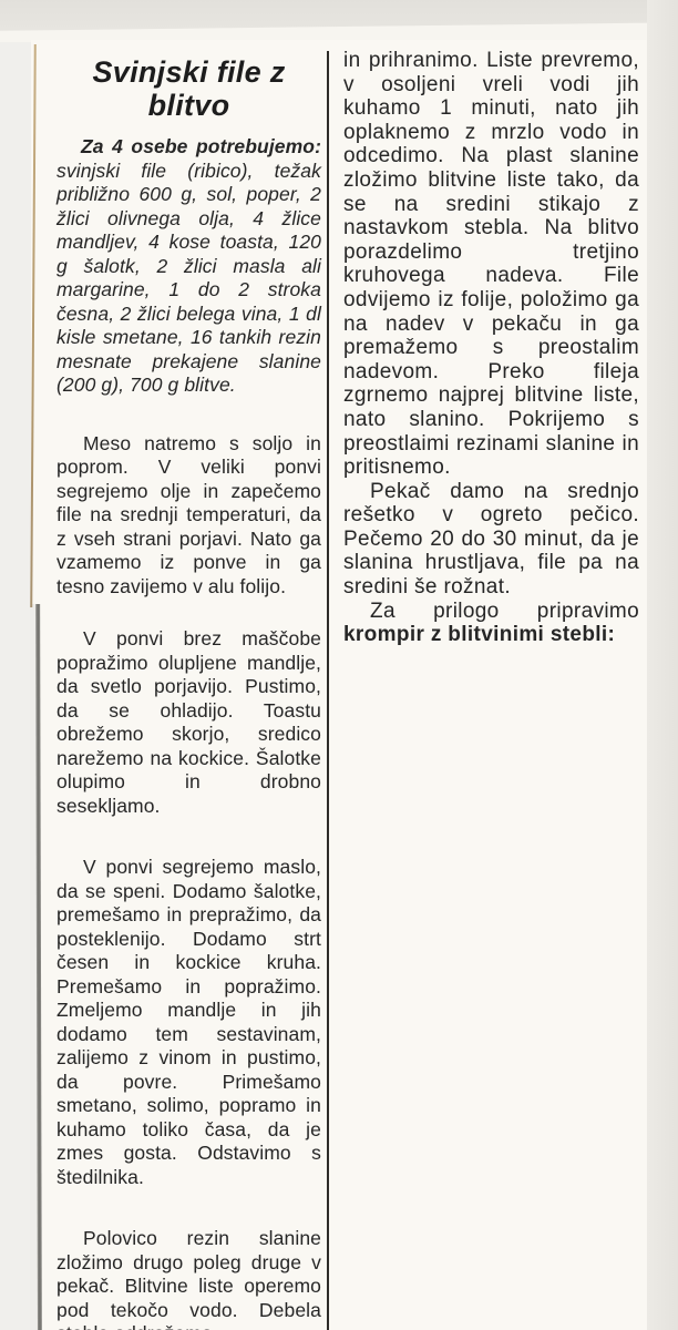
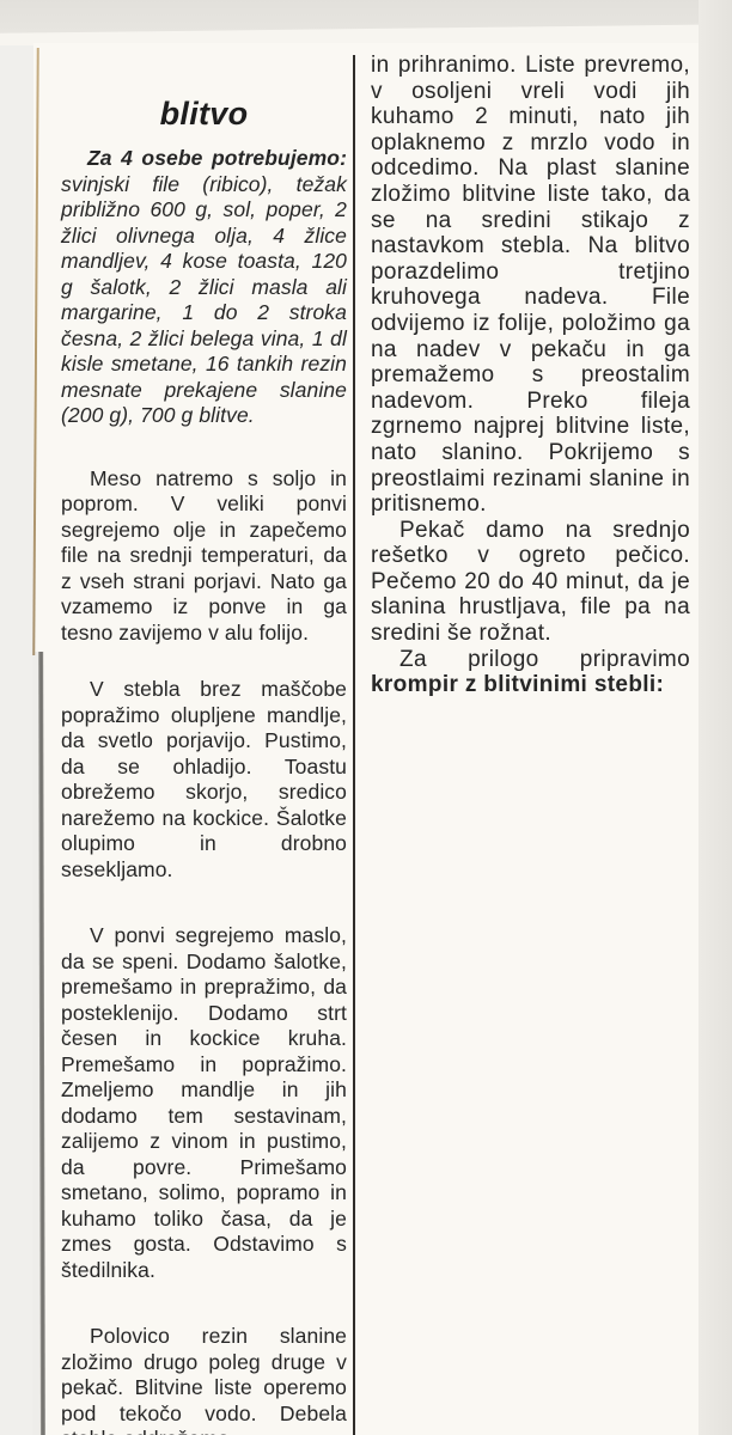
- Svinjski file z
  blitvo
  Za 4 osebe potrebujemo: svinjski file (ribico), težak približno 600 g, sol, poper, 2 žlici olivnega olja, 4 žlice mandljev, 4 kose toasta, 120 g šalotk, 2 žlici masla ali margarine, 1 do 2 stroka česna, 2 žlici belega vina, 1 dl kisle smetane, 16 tankih rezin mesnate prekajene slanine (200 g), 700 g blitve.
  Meso natremo s soljo in poprom. V veliki ponvi segrejemo olje in zapečemo file na srednji temperaturi, da z vseh strani porjavi. Nato ga vzamemo iz ponve in ga tesno zavijemo v alu folijo.
- V ponvi brez maščobe popražimo olupljene mandlje, da svetlo porjavijo. Pustimo, da se ohladijo. Toastu obrežemo skorjo, sredico narežemo na kockice. Šalotke olupimo in drobno sesekljamo.
+ V stebla brez maščobe popražimo olupljene mandlje, da svetlo porjavijo. Pustimo, da se ohladijo. Toastu obrežemo skorjo, sredico narežemo na kockice. Šalotke olupimo in drobno sesekljamo.
  V ponvi segrejemo maslo, da se speni. Dodamo šalotke, premešamo in prepražimo, da posteklenijo. Dodamo strt česen in kockice kruha. Premešamo in popražimo. Zmeljemo mandlje in jih dodamo tem sestavinam, zalijemo z vinom in pustimo, da povre. Primešamo smetano, solimo, popramo in kuhamo toliko časa, da je zmes gosta. Odstavimo s štedilnika.
  Polovico rezin slanine zložimo drugo poleg druge v pekač. Blitvine liste operemo pod tekočo vodo. Debela
- in prihranimo. Liste prevremo, v osoljeni vreli vodi jih kuhamo 1 minuti, nato jih oplaknemo z mrzlo vodo in odcedimo. Na plast slanine zložimo blitvine liste tako, da se na sredini stikajo z nastavkom stebla. Na blitvo porazdelimo tretjino kruhovega nadeva. File odvijemo iz folije, položimo ga na nadev v pekaču in ga premažemo s preostalim nadevom. Preko fileja zgrnemo najprej blitvine liste, nato slanino. Pokrijemo s preostlaimi rezinami slanine in pritisnemo.
+ in prihranimo. Liste prevremo, v osoljeni vreli vodi jih kuhamo 2 minuti, nato jih oplaknemo z mrzlo vodo in odcedimo. Na plast slanine zložimo blitvine liste tako, da se na sredini stikajo z nastavkom stebla. Na blitvo porazdelimo tretjino kruhovega nadeva. File odvijemo iz folije, položimo ga na nadev v pekaču in ga premažemo s preostalim nadevom. Preko fileja zgrnemo najprej blitvine liste, nato slanino. Pokrijemo s preostlaimi rezinami slanine in pritisnemo.
- Pekač damo na srednjo rešetko v ogreto pečico. Pečemo 20 do 30 minut, da je slanina hrustljava, file pa na sredini še rožnat.
+ Pekač damo na srednjo rešetko v ogreto pečico. Pečemo 20 do 40 minut, da je slanina hrustljava, file pa na sredini še rožnat.
  Za prilogo pripravimo krompir z blitvinimi stebli:
